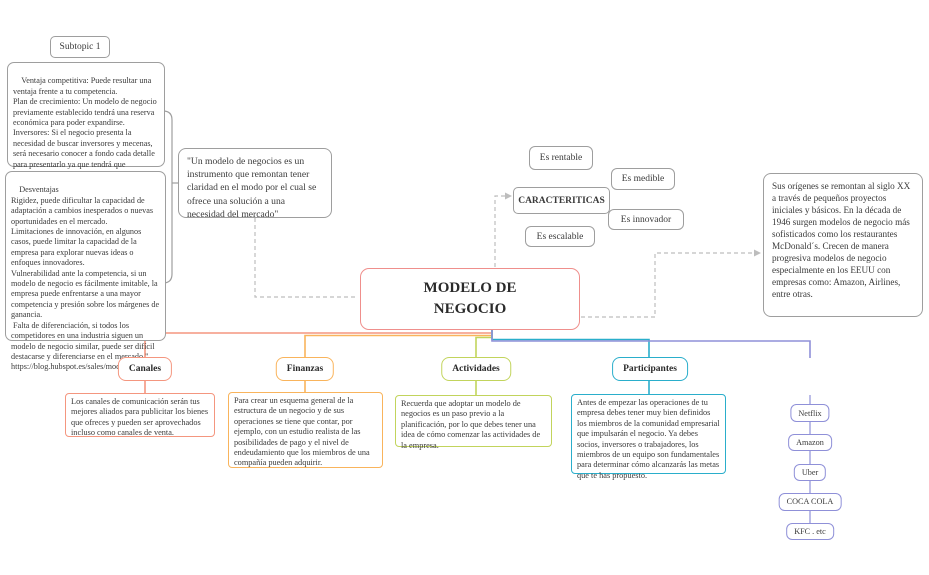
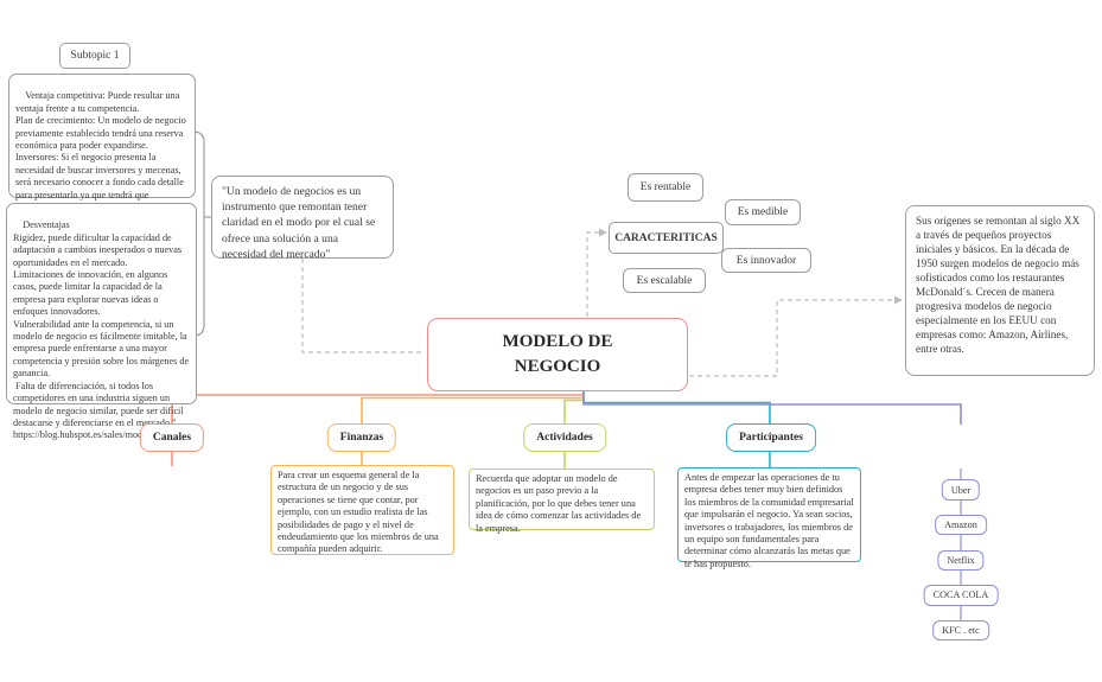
  Subtopic 1
  Ventaja competitiva: Puede resultar una ventaja frente a tu competencia.
  Plan de crecimiento: Un modelo de negocio previamente establecido tendrá una reserva económica para poder expandirse.
  Desventajas
  Rigidez, puede dificultar la capacidad de adaptación a cambios inesperados o nuevas oportunidades en el mercado.
  Limitaciones de innovación, en algunos casos, puede limitar la capacidad de la empresa para explorar nuevas ideas o enfoques innovadores.
  Vulnerabilidad ante la competencia, si un modelo de negocio es fácilmente imitable, la empresa puede enfrentarse a una mayor competencia y presión sobre los márgenes de ganancia.
  Falta de diferenciación, si todos los competidores en una industria siguen un modelo de negocio similar, puede ser difícil destacarse y diferenciarse en el m
  https://blog.hubspot.es/sales/mo
  "Un modelo de negocios es un instrumento que remontan tener claridad en el modo por el cual se ofrece una solución a una necesidad del mercado"
  Es rentable
  Es medible
  CARACTERITICAS
  Es innovador
  Es escalable
  MODELO DE
  NEGOCIO
- Sus orígenes se remontan al siglo XX a través de pequeños proyectos iniciales y básicos. En la década de 1946 surgen modelos de negocio más sofisticados como los restaurantes McDonald´s. Crecen de manera progresiva modelos de negocio especialmente en los EEUU con empresas como: Amazon, Airlines, entre otras.
+ Sus orígenes se remontan al siglo XX a través de pequeños proyectos iniciales y básicos. En la década de 1950 surgen modelos de negocio más sofisticados como los restaurantes McDonald´s. Crecen de manera progresiva modelos de negocio especialmente en los EEUU con empresas como: Amazon, Airlines, entre otras.
  Canales
  Finanzas
  Actividades
  Participantes
- Los canales de comunicación serán tus mejores aliados para publicitar los bienes que ofreces y pueden ser aprovechados incluso como canales de venta.
  Para crear un esquema general de la estructura de un negocio y de sus operaciones se tiene que contar, por ejemplo, con un estudio realista de las posibilidades de pago y el nivel de endeudamiento que los miembros de una compañía pueden adquirir.
  Recuerda que adoptar un modelo de negocios es un paso previo a la planificación, por lo que debes tener una idea de cómo comenzar las actividades de la empresa.
- Antes de empezar las operaciones de tu empresa debes tener muy bien definidos los miembros de la comunidad empresarial que impulsarán el negocio. Ya debes socios, inversores o trabajadores, los miembros de un equipo son fundamentales para determinar cómo alcanzarás las metas que te has propuesto.
+ Antes de empezar las operaciones de tu empresa debes tener muy bien definidos los miembros de la comunidad empresarial que impulsarán el negocio. Ya sean socios, inversores o trabajadores, los miembros de un equipo son fundamentales para determinar cómo alcanzarás las metas que te has propuesto.
- Netflix
+ Uber
  Amazon
- Uber
+ Netflix
  COCA COLA
  KFC . etc
